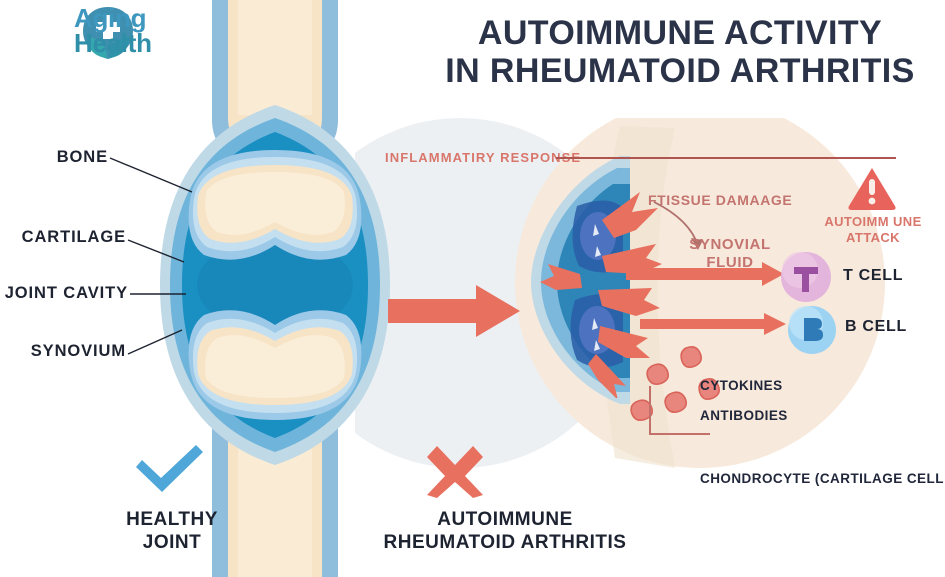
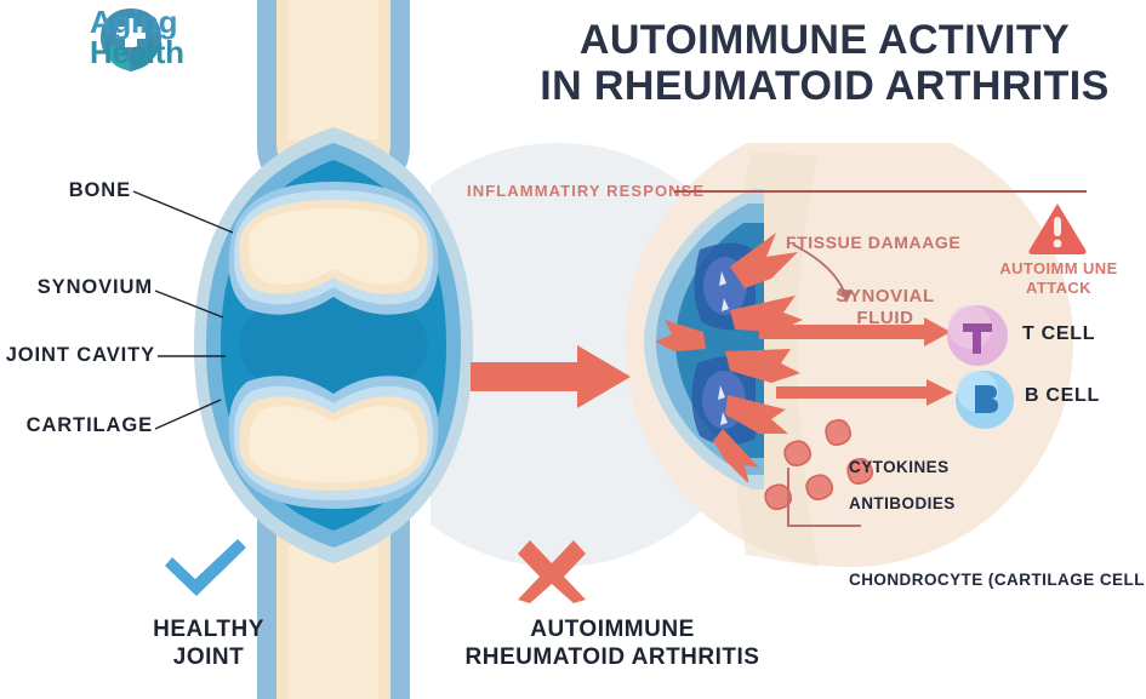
  Aging
  Health
  AUTOIMMUNE ACTIVITY
  IN RHEUMATOID ARTHRITIS
  BONE
- CARTILAGE
+ SYNOVIUM
  JOINT CAVITY
- SYNOVIUM
+ CARTILAGE
  INFLAMMATIRY RESPO
  FTISSUE DAMAAGE
  SYNOVIAL
  FLUID
  AUTOIMM UNE
  ATTACK
  T CELL
  B CELL
  CYTOKINES
  ANTIBODIES
  CHONDROCYTE (CARTILAGE CELL
  HEALTHY
  JOINT
  AUTOIMMUNE
  RHEUMATOID ARTHRITIS
